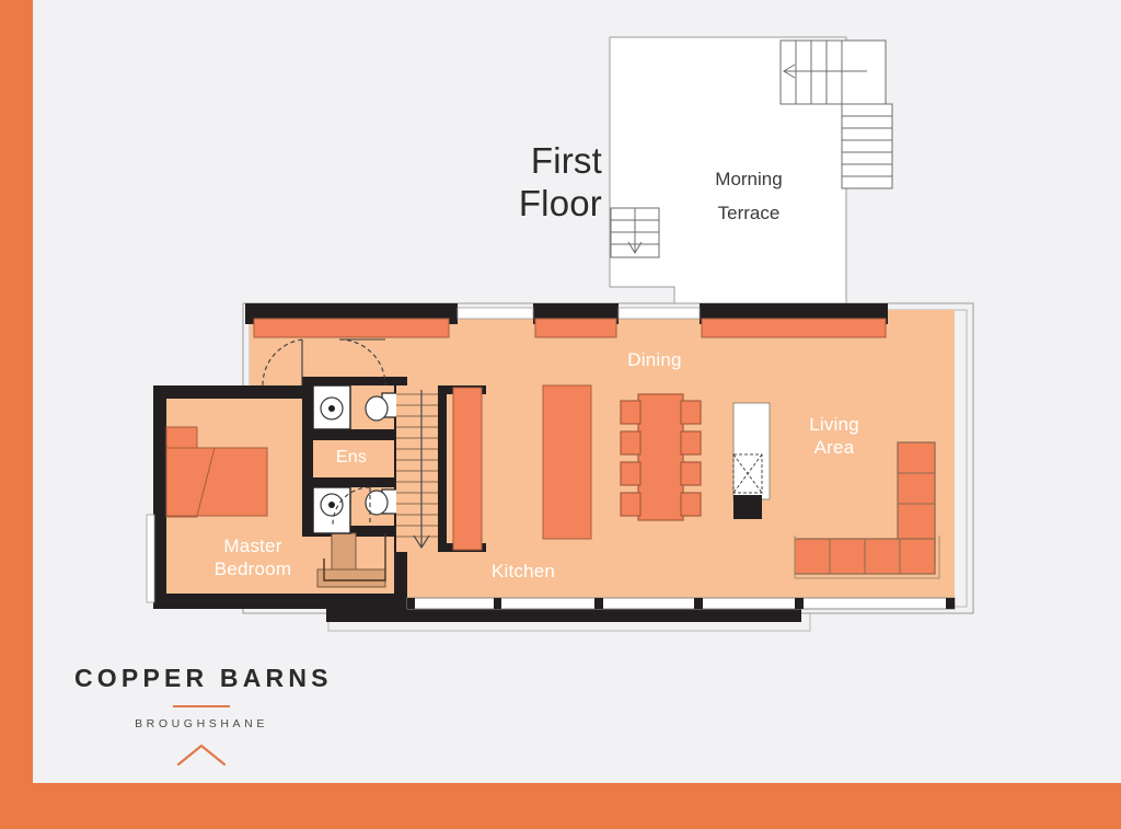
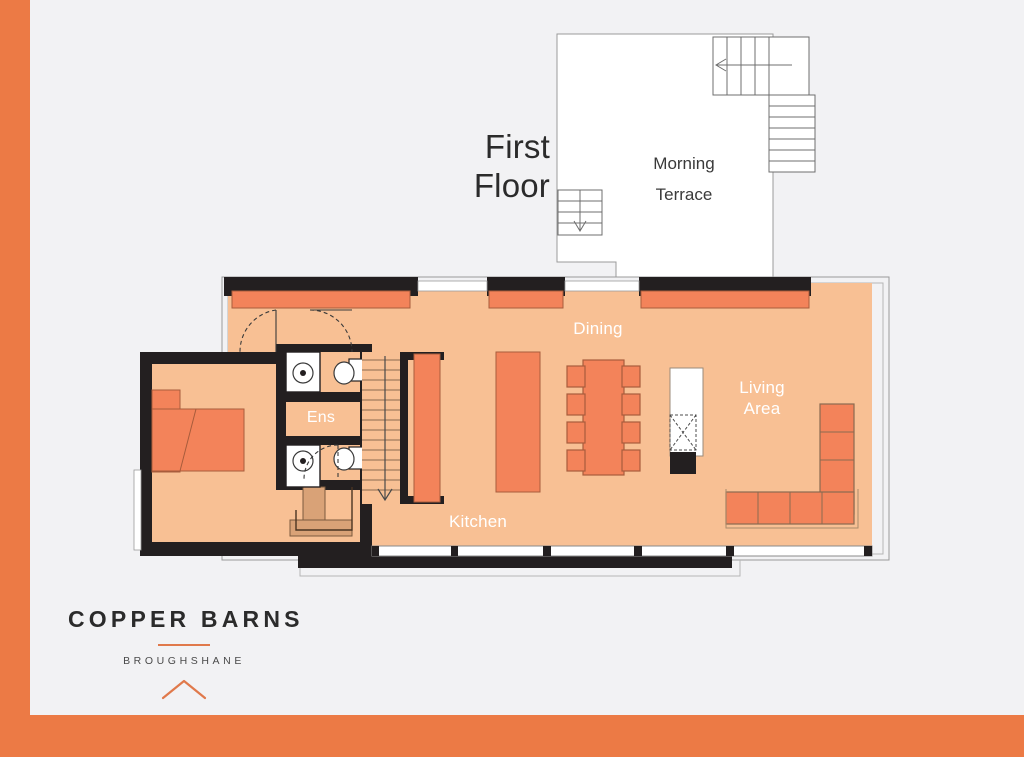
  First
  Floor
  Morning
  Terrace
- Master
- Bedroom
  Ens
  Kitchen
  Dining
  Living
  Area
  COPPER BARNS
  BROUGHSHANE
